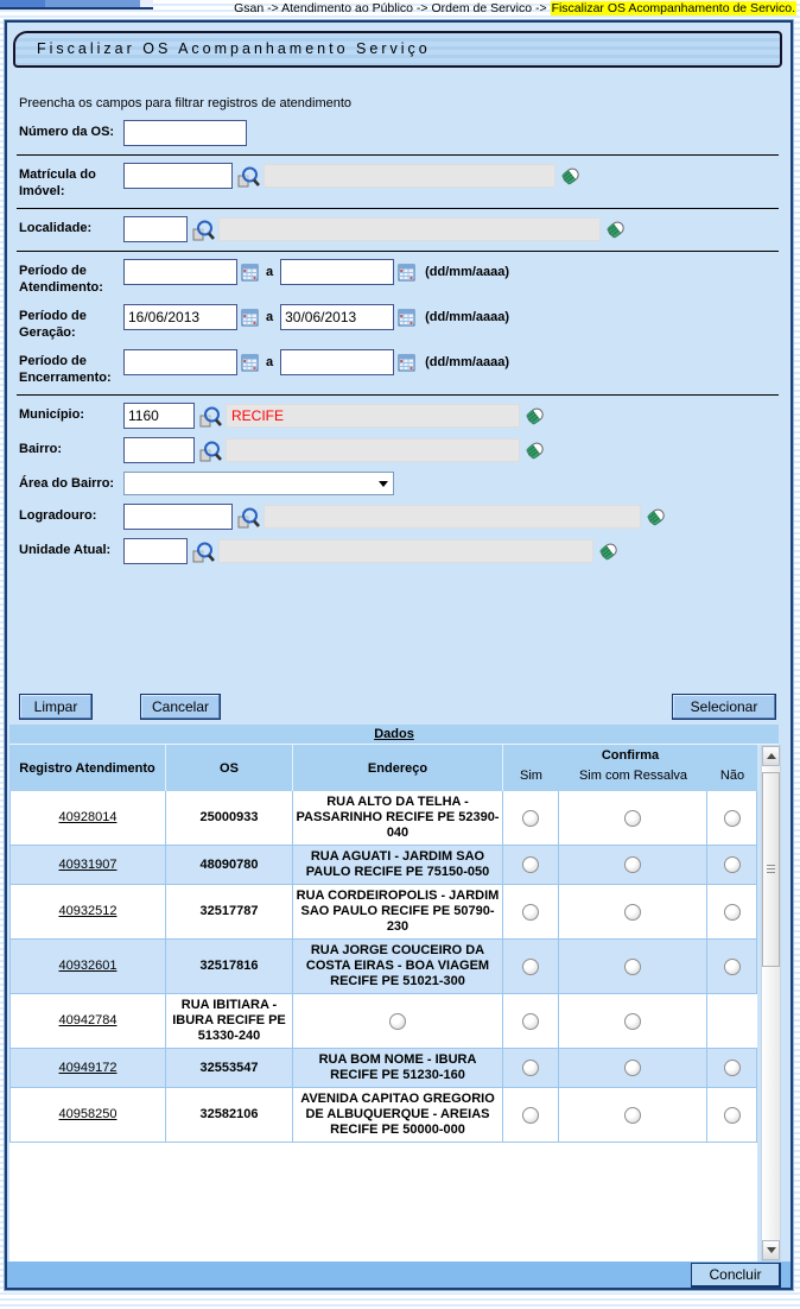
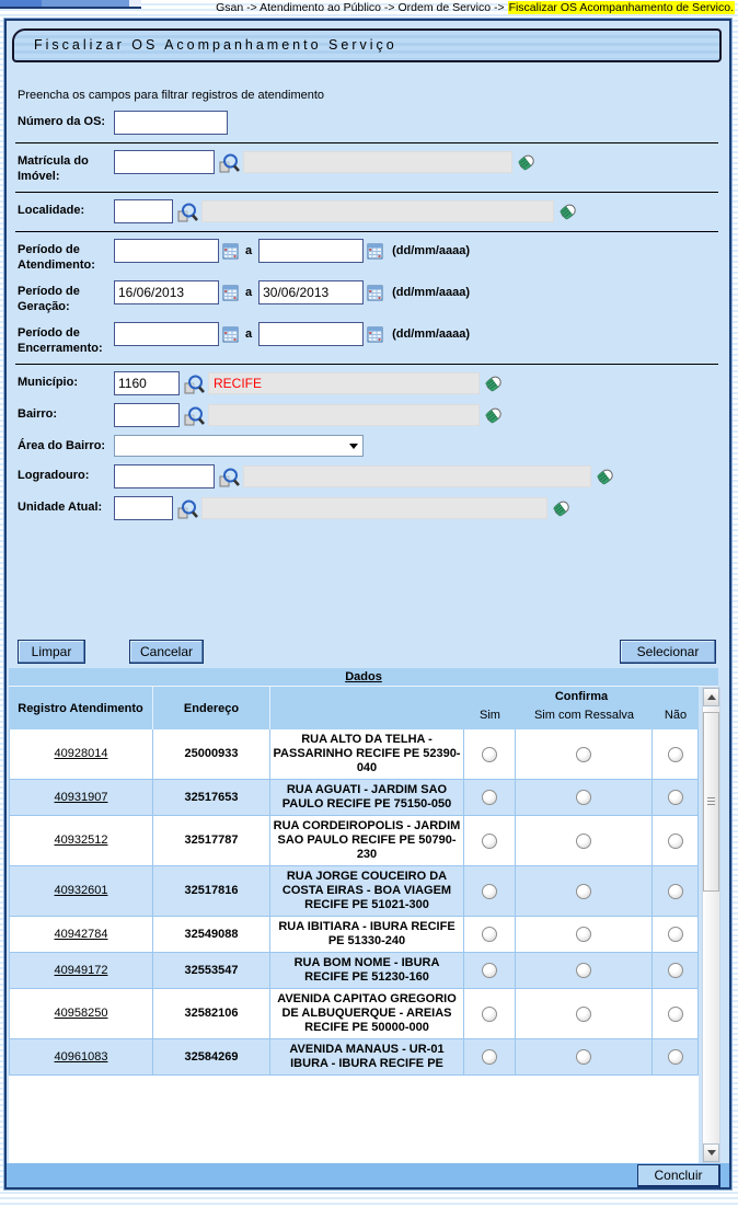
  Gsan -> Atendimento ao Público -> Ordem de Servico -> Fiscalizar OS Acompanhamento de Servico.
  Fiscalizar OS Acompanhamento Serviço
  Preencha os campos para filtrar registros de atendimento
  Número da OS:
  Matrícula do Imóvel:
  Localidade:
  Período de Atendimento:
  a
  (dd/mm/aaaa)
  Período de Geração:
  16/06/2013
  a
  30/06/2013
  (dd/mm/aaaa)
  Período de Encerramento:
  a
  (dd/mm/aaaa)
  Município:
  1160
  RECIFE
  Bairro:
  Área do Bairro:
  Logradouro:
  Unidade Atual:
  Limpar
  Cancelar
  Selecionar
  Dados
  Registro Atendimento
- OS
  Endereço
  Confirma
  Sim
  Sim com Ressalva
  Não
  40928014
  25000933
  RUA ALTO DA TELHA - PASSARINHO RECIFE PE 52390-040
  40931907
- 48090780
+ 32517653
  RUA AGUATI - JARDIM SAO PAULO RECIFE PE 75150-050
  40932512
  32517787
  RUA CORDEIROPOLIS - JARDIM SAO PAULO RECIFE PE 50790-230
  40932601
  32517816
  RUA JORGE COUCEIRO DA COSTA EIRAS - BOA VIAGEM RECIFE PE 51021-300
  40942784
+ 32549088
  RUA IBITIARA - IBURA RECIFE PE 51330-240
  40949172
  32553547
  RUA BOM NOME - IBURA RECIFE PE 51230-160
  40958250
  32582106
  AVENIDA CAPITAO GREGORIO DE ALBUQUERQUE - AREIAS RECIFE PE 50000-000
+ 40961083
+ 32584269
+ AVENIDA MANAUS - UR-01 IBURA - IBURA RECIFE PE
  Concluir
